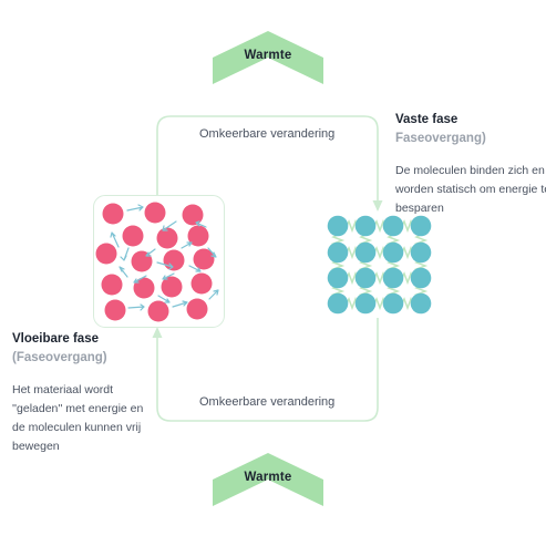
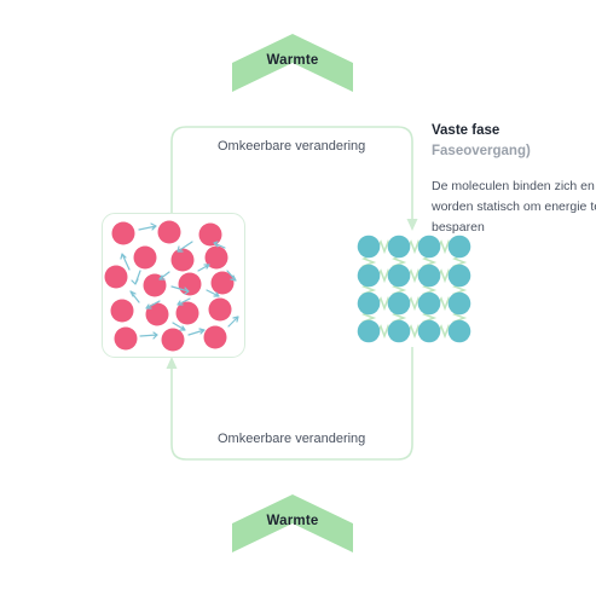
  Warmte
  Omkeerbare verandering
  Omkeerbare verandering
  Vaste fase
  Faseovergang)
  De moleculen binden zich en worden statisch om energie t besparen
- Vloeibare fase
- (Faseovergang)
- Het materiaal wordt ''geladen'' met energie en de moleculen kunnen vrij bewegen
  Warmte
